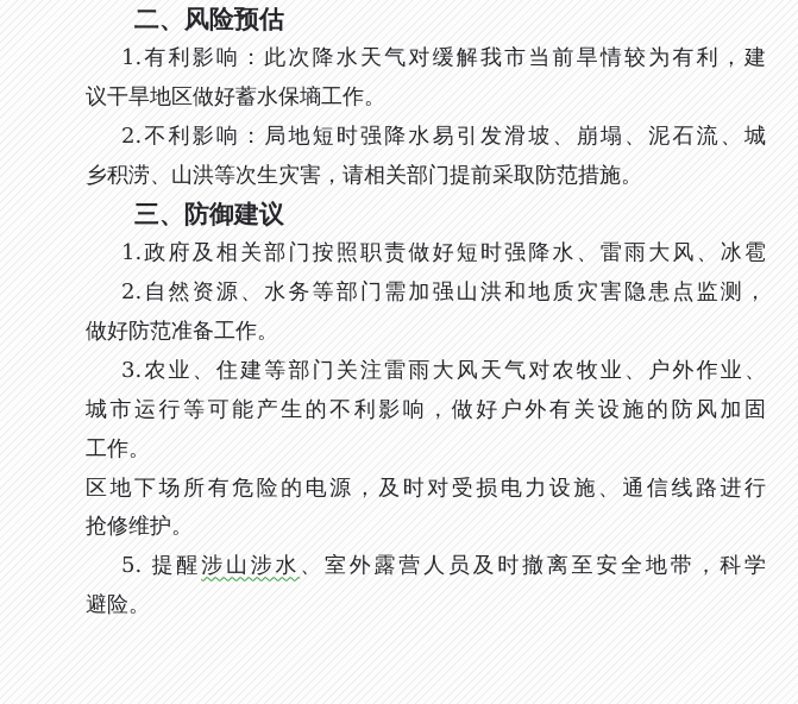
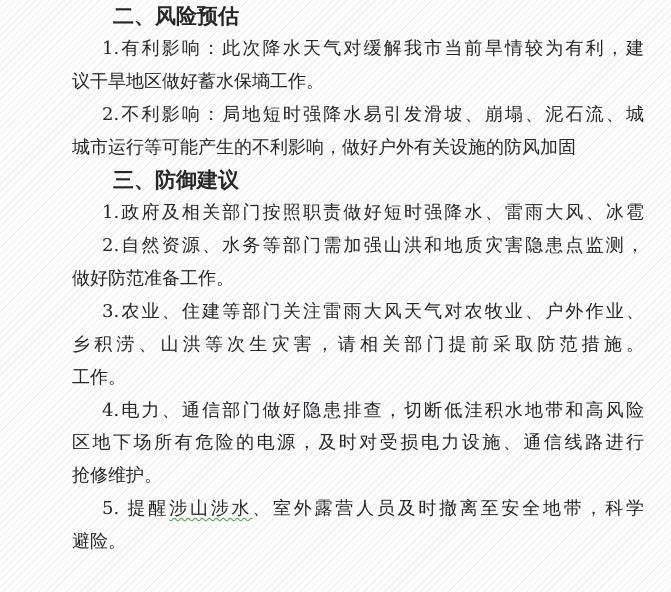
  二、风险预估
  1.有利影响：此次降水天气对缓解我市当前旱情较为有利，建
  议干旱地区做好蓄水保墒工作。
  2.不利影响：局地短时强降水易引发滑坡、崩塌、泥石流、城
- 乡积涝、山洪等次生灾害，请相关部门提前采取防范措施。
+ 城市运行等可能产生的不利影响，做好户外有关设施的防风加固
  三、防御建议
  1.政府及相关部门按照职责做好短时强降水、雷雨大风、冰雹
  2.自然资源、水务等部门需加强山洪和地质灾害隐患点监测，
  做好防范准备工作。
  3.农业、住建等部门关注雷雨大风天气对农牧业、户外作业、
- 城市运行等可能产生的不利影响，做好户外有关设施的防风加固
+ 乡积涝、山洪等次生灾害，请相关部门提前采取防范措施。
  工作。
+ 4.电力、通信部门做好隐患排查，切断低洼积水地带和高风险
  区地下场所有危险的电源，及时对受损电力设施、通信线路进行
  抢修维护。
  5. 提醒涉山涉水、室外露营人员及时撤离至安全地带，科学
  避险。
